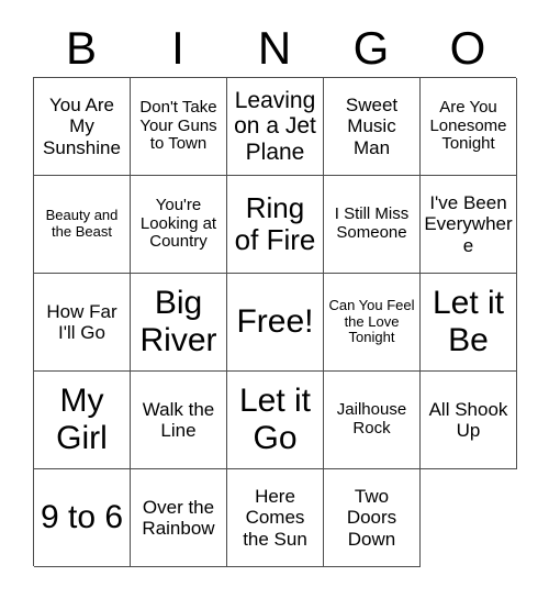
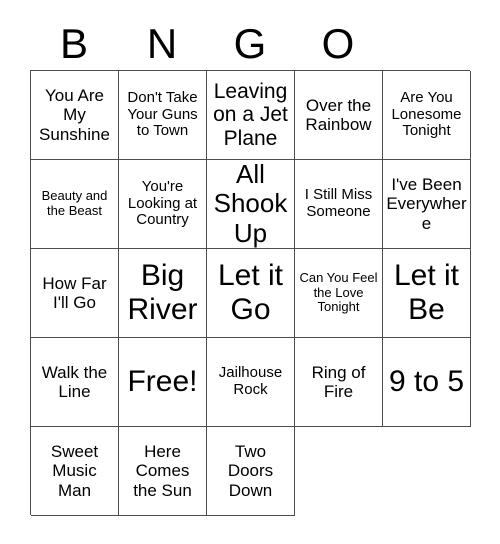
  B
- I
  N
  G
  O
  You Are My Sunshine
  Don't Take Your Guns to Town
  Leaving on a Jet Plane
- Sweet Music Man
+ Over the Rainbow
  Are You Lonesome Tonight
  Beauty and the Beast
  You're Looking at Country
- Ring of Fire
+ All Shook Up
  I Still Miss Someone
  I've Been Everywhere
  How Far I'll Go
  Big River
- Free!
+ Let it Go
  Can You Feel the Love Tonight
  Let it Be
- My Girl
  Walk the Line
- Let it Go
+ Free!
  Jailhouse Rock
- All Shook Up
+ Ring of Fire
- 9 to 6
+ 9 to 5
- Over the Rainbow
+ Sweet Music Man
  Here Comes the Sun
  Two Doors Down
